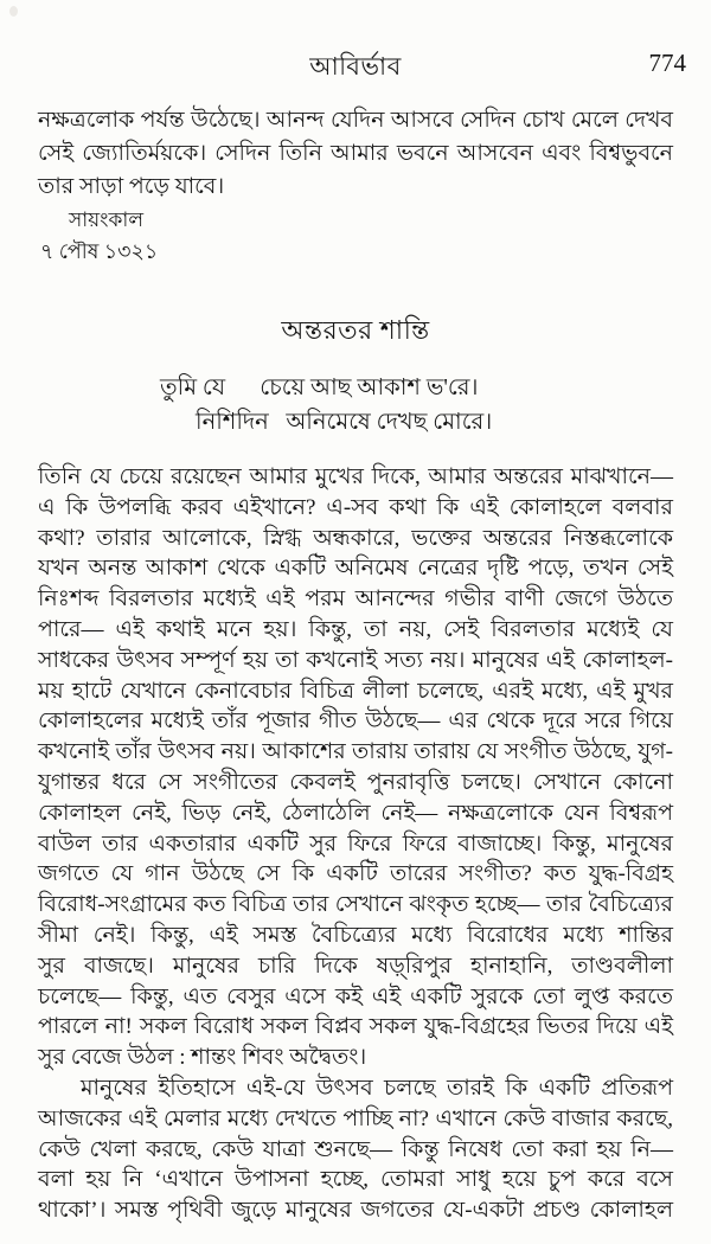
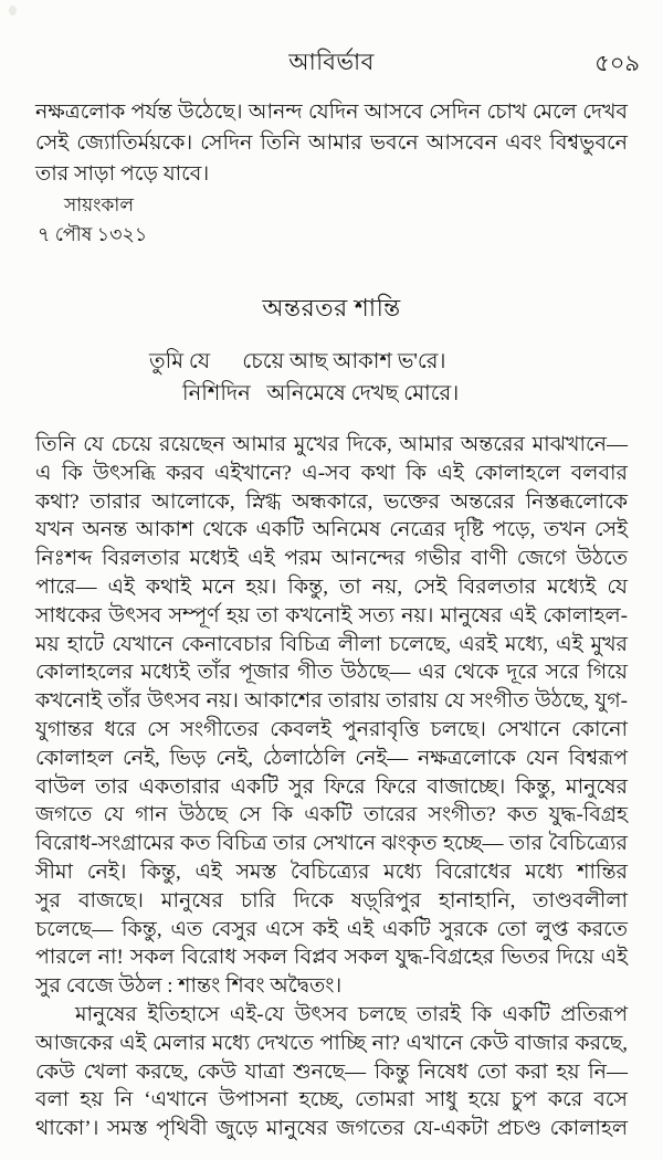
  আবির্ভাব
- 774
+ ৫০৯
  নক্ষত্রলোক পর্যন্ত উঠেছে। আনন্দ যেদিন আসবে সেদিন চোখ মেলে দেখব
  সেই জ্যোতির্ময়কে। সেদিন তিনি আমার ভবনে আসবেন এবং বিশ্বভুবনে
  তার সাড়া পড়ে যাবে।
  সায়ংকাল
  ৭ পৌষ ১৩২১
  অন্তরতর শান্তি
  তুমি যে চেয়ে আছ আকাশ ভ'রে।
  নিশিদিন অনিমেষে দেখছ মোরে।
  তিনি যে চেয়ে রয়েছেন আমার মুখের দিকে, আমার অন্তরের মাঝখানে—
- এ কি উপলব্ধি করব এইখানে? এ-সব কথা কি এই কোলাহলে বলবার
+ এ কি উৎসব্ধি করব এইখানে? এ-সব কথা কি এই কোলাহলে বলবার
  কথা? তারার আলোকে, স্নিগ্ধ অন্ধকারে, ভক্তের অন্তরের নিস্তব্ধলোকে
  যখন অনন্ত আকাশ থেকে একটি অনিমেষ নেত্রের দৃষ্টি পড়ে, তখন সেই
  নিঃশব্দ বিরলতার মধ্যেই এই পরম আনন্দের গভীর বাণী জেগে উঠতে
  পারে— এই কথাই মনে হয়। কিন্তু, তা নয়, সেই বিরলতার মধ্যেই যে
  সাধকের উৎসব সম্পূর্ণ হয় তা কখনোই সত্য নয়। মানুষের এই কোলাহল-
  ময় হাটে যেখানে কেনাবেচার বিচিত্র লীলা চলেছে, এরই মধ্যে, এই মুখর
  কোলাহলের মধ্যেই তাঁর পূজার গীত উঠছে— এর থেকে দূরে সরে গিয়ে
  কখনোই তাঁর উৎসব নয়। আকাশের তারায় তারায় যে সংগীত উঠছে, যুগ-
  যুগান্তর ধরে সে সংগীতের কেবলই পুনরাবৃত্তি চলছে। সেখানে কোনো
  কোলাহল নেই, ভিড় নেই, ঠেলাঠেলি নেই— নক্ষত্রলোকে যেন বিশ্বরূপ
  বাউল তার একতারার একটি সুর ফিরে ফিরে বাজাচ্ছে। কিন্তু, মানুষের
  জগতে যে গান উঠছে সে কি একটি তারের সংগীত? কত যুদ্ধ-বিগ্রহ
  বিরোধ-সংগ্রামের কত বিচিত্র তার সেখানে ঝংকৃত হচ্ছে— তার বৈচিত্র্যের
  সীমা নেই। কিন্তু, এই সমস্ত বৈচিত্র্যের মধ্যে বিরোধের মধ্যে শান্তির
  সুর বাজছে। মানুষের চারি দিকে ষড়্‌রিপুর হানাহানি, তাণ্ডবলীলা
  চলেছে— কিন্তু, এত বেসুর এসে কই এই একটি সুরকে তো লুপ্ত করতে
  পারলে না! সকল বিরোধ সকল বিপ্লব সকল যুদ্ধ-বিগ্রহের ভিতর দিয়ে এই
  সুর বেজে উঠল : শান্তং শিবং অদ্বৈতং।
  মানুষের ইতিহাসে এই-যে উৎসব চলছে তারই কি একটি প্রতিরূপ
  আজকের এই মেলার মধ্যে দেখতে পাচ্ছি না? এখানে কেউ বাজার করছে,
  কেউ খেলা করছে, কেউ যাত্রা শুনছে— কিন্তু নিষেধ তো করা হয় নি—
  বলা হয় নি ‘এখানে উপাসনা হচ্ছে, তোমরা সাধু হয়ে চুপ করে বসে
  থাকো’। সমস্ত পৃথিবী জুড়ে মানুষের জগতের যে-একটা প্রচণ্ড কোলাহল
